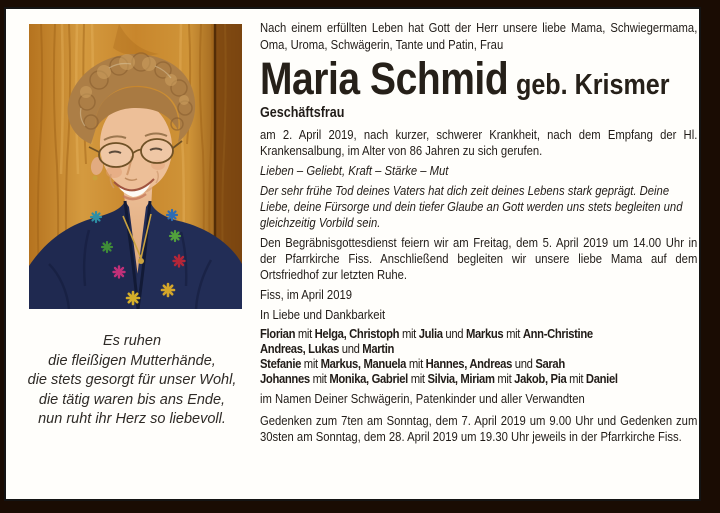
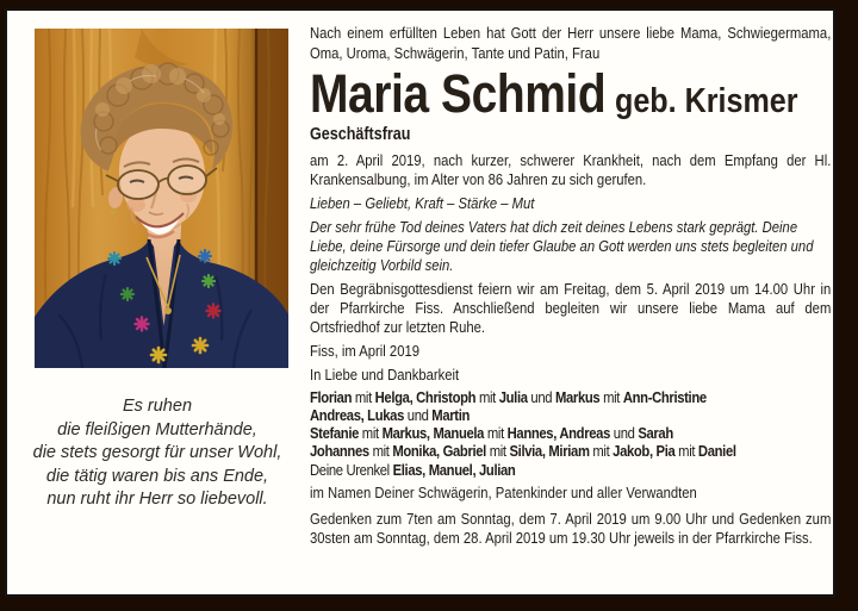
  Es ruhen
  die fleißigen Mutterhände,
  die stets gesorgt für unser Wohl,
  die tätig waren bis ans Ende,
- nun ruht ihr Herz so liebevoll.
+ nun ruht ihr Herr so liebevoll.
  Nach einem erfüllten Leben hat Gott der Herr unsere liebe Mama, Schwieger­mama, Oma, Uroma, Schwägerin, Tante und Patin, Frau
  Maria Schmid geb. Krismer
  Geschäftsfrau
  am 2. April 2019, nach kurzer, schwerer Krankheit, nach dem Empfang der Hl. Krankensalbung, im Alter von 86 Jahren zu sich gerufen.
  Lieben – Geliebt, Kraft – Stärke – Mut
  Der sehr frühe Tod deines Vaters hat dich zeit deines Lebens stark geprägt. Deine Liebe, deine Fürsorge und dein tiefer Glaube an Gott werden uns stets begleiten und gleichzeitig Vorbild sein.
  Den Begräbnisgottesdienst feiern wir am Freitag, dem 5. April 2019 um 14.00 Uhr in der Pfarrkirche Fiss. Anschließend begleiten wir unsere liebe Mama auf dem Ortsfriedhof zur letzten Ruhe.
  Fiss, im April 2019
  In Liebe und Dankbarkeit
  Florian mit Helga, Christoph mit Julia und Markus mit Ann-Christine
  Andreas, Lukas und Martin
  Stefanie mit Markus, Manuela mit Hannes, Andreas und Sarah
  Johannes mit Monika, Gabriel mit Silvia, Miriam mit Jakob, Pia mit Daniel
+ Deine Urenkel Elias, Manuel, Julian
  im Namen Deiner Schwägerin, Patenkinder und aller Verwandten
  Gedenken zum 7ten am Sonntag, dem 7. April 2019 um 9.00 Uhr und Gedenken zum 30sten am Sonntag, dem 28. April 2019 um 19.30 Uhr jeweils in der Pfarrkirche Fiss.
